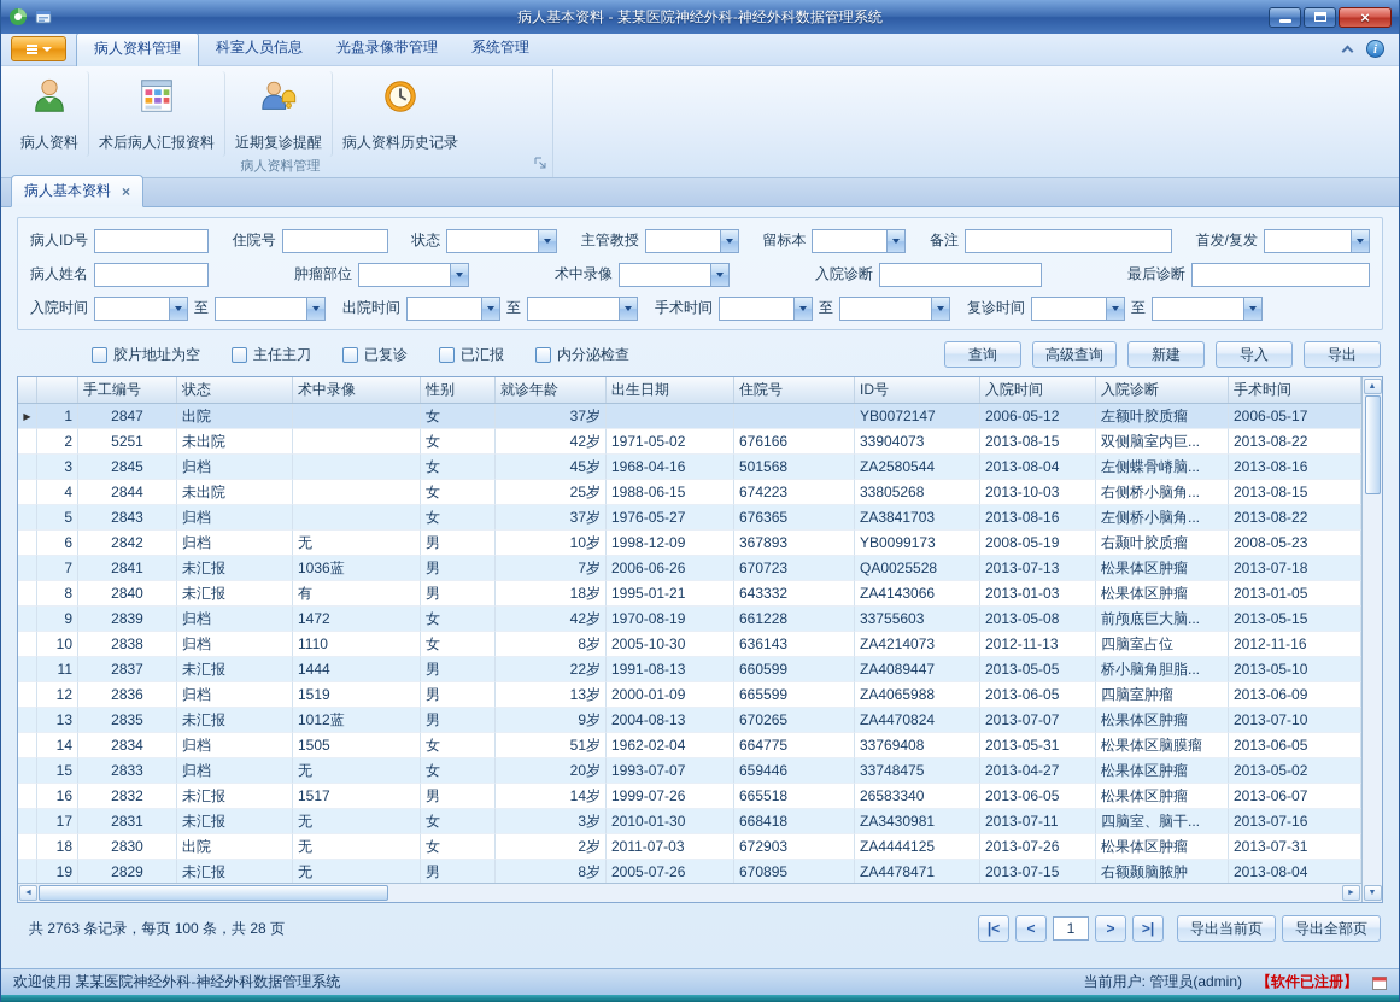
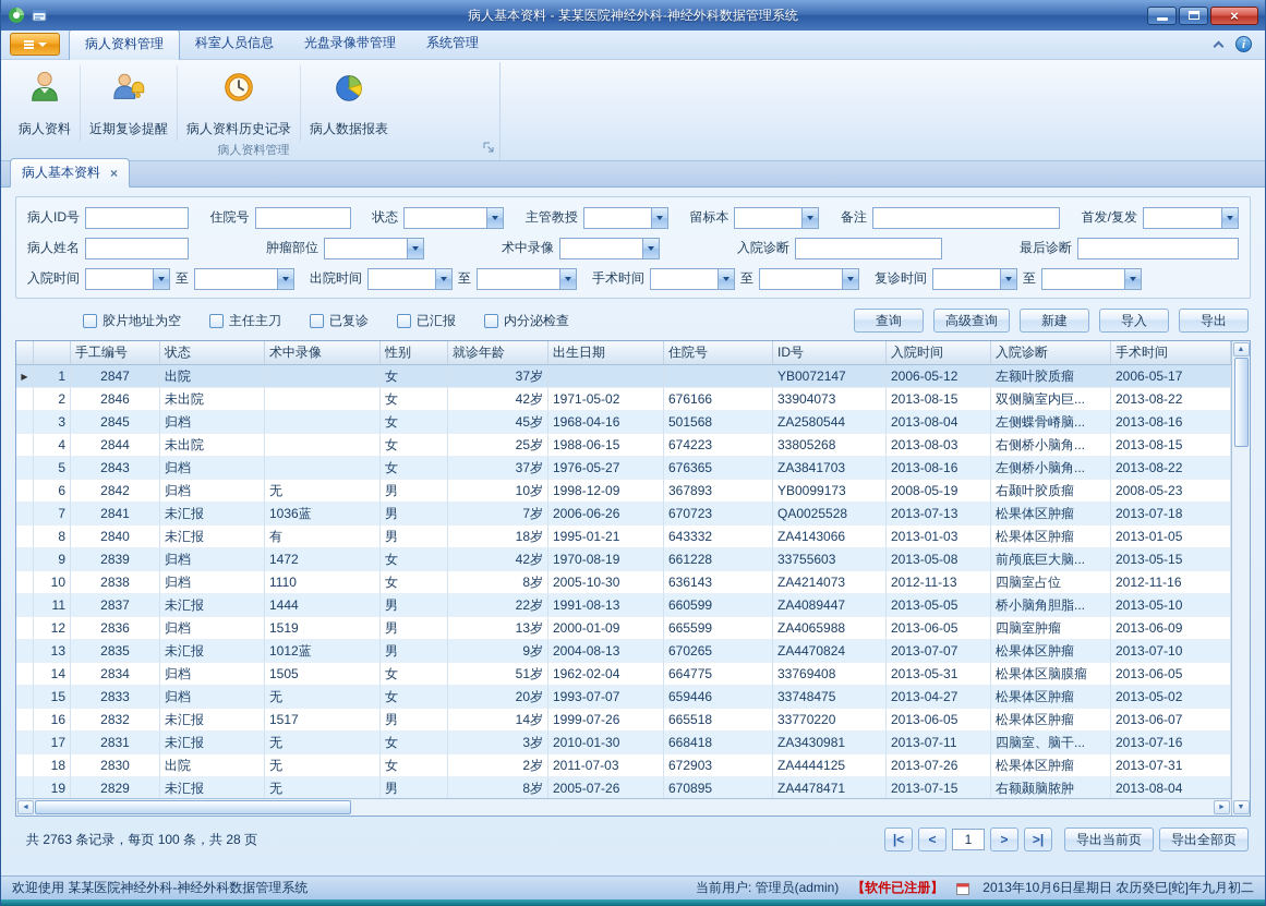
  病人基本资料 - 某某医院神经外科-神经外科数据管理系统
  ×
  病人资料管理
  科室人员信息
  光盘录像带管理
  系统管理
  i
  病人资料
- 术后病人汇报资料
  近期复诊提醒
  病人资料历史记录
+ 病人数据报表
  病人资料管理
  病人基本资料
  ×
  病人ID号
  住院号
  状态
  主管教授
  留标本
  备注
  首发/复发
  病人姓名
  肿瘤部位
  术中录像
  入院诊断
  最后诊断
  入院时间
  至
  出院时间
  至
  手术时间
  至
  复诊时间
  至
  胶片地址为空
  主任主刀
  已复诊
  已汇报
  内分泌检查
  查询
  高级查询
  新建
  导入
  导出
  手工编号
  状态
  术中录像
  性别
  就诊年龄
  出生日期
  住院号
  ID号
  入院时间
  入院诊断
  手术时间
  ▶
  1
  2847
  出院
  女
  37岁
  YB0072147
  2006-05-12
  左额叶胶质瘤
  2006-05-17
  2
- 5251
+ 2846
  未出院
  女
  42岁
  1971-05-02
  676166
  33904073
  2013-08-15
  双侧脑室内巨...
  2013-08-22
  3
  2845
  归档
  女
  45岁
  1968-04-16
  501568
  ZA2580544
  2013-08-04
  左侧蝶骨嵴脑...
  2013-08-16
  4
  2844
  未出院
  女
  25岁
  1988-06-15
  674223
  33805268
- 2013-10-03
+ 2013-08-03
  右侧桥小脑角...
  2013-08-15
  5
  2843
  归档
  女
  37岁
  1976-05-27
  676365
  ZA3841703
  2013-08-16
  左侧桥小脑角...
  2013-08-22
  6
  2842
  归档
  无
  男
  10岁
  1998-12-09
  367893
  YB0099173
  2008-05-19
  右颞叶胶质瘤
  2008-05-23
  7
  2841
  未汇报
  1036蓝
  男
  7岁
  2006-06-26
  670723
  QA0025528
  2013-07-13
  松果体区肿瘤
  2013-07-18
  8
  2840
  未汇报
  有
  男
  18岁
  1995-01-21
  643332
  ZA4143066
  2013-01-03
  松果体区肿瘤
  2013-01-05
  9
  2839
  归档
  1472
  女
  42岁
  1970-08-19
  661228
  33755603
  2013-05-08
  前颅底巨大脑...
  2013-05-15
  10
  2838
  归档
  1110
  女
  8岁
  2005-10-30
  636143
  ZA4214073
  2012-11-13
  四脑室占位
  2012-11-16
  11
  2837
  未汇报
  1444
  男
  22岁
  1991-08-13
  660599
  ZA4089447
  2013-05-05
  桥小脑角胆脂...
  2013-05-10
  12
  2836
  归档
  1519
  男
  13岁
  2000-01-09
  665599
  ZA4065988
  2013-06-05
  四脑室肿瘤
  2013-06-09
  13
  2835
  未汇报
  1012蓝
  男
  9岁
  2004-08-13
  670265
  ZA4470824
  2013-07-07
  松果体区肿瘤
  2013-07-10
  14
  2834
  归档
  1505
  女
  51岁
  1962-02-04
  664775
  33769408
  2013-05-31
  松果体区脑膜瘤
  2013-06-05
  15
  2833
  归档
  无
  女
  20岁
  1993-07-07
  659446
  33748475
  2013-04-27
  松果体区肿瘤
  2013-05-02
  16
  2832
  未汇报
  1517
  男
  14岁
  1999-07-26
  665518
- 26583340
+ 33770220
  2013-06-05
  松果体区肿瘤
  2013-06-07
  17
  2831
  未汇报
  无
  女
  3岁
  2010-01-30
  668418
  ZA3430981
  2013-07-11
  四脑室、脑干...
  2013-07-16
  18
  2830
  出院
  无
  女
  2岁
  2011-07-03
  672903
  ZA4444125
  2013-07-26
  松果体区肿瘤
  2013-07-31
  19
  2829
  未汇报
  无
  男
  8岁
  2005-07-26
  670895
  ZA4478471
  2013-07-15
  右额颞脑脓肿
  2013-08-04
  共 2763 条记录，每页 100 条，共 28 页
  |<
  <
  1
  >
  >|
  导出当前页
  导出全部页
  欢迎使用 某某医院神经外科-神经外科数据管理系统
  当前用户: 管理员(admin)
  【软件已注册】
+ 2013年10月6日星期日 农历癸巳[蛇]年九月初二
